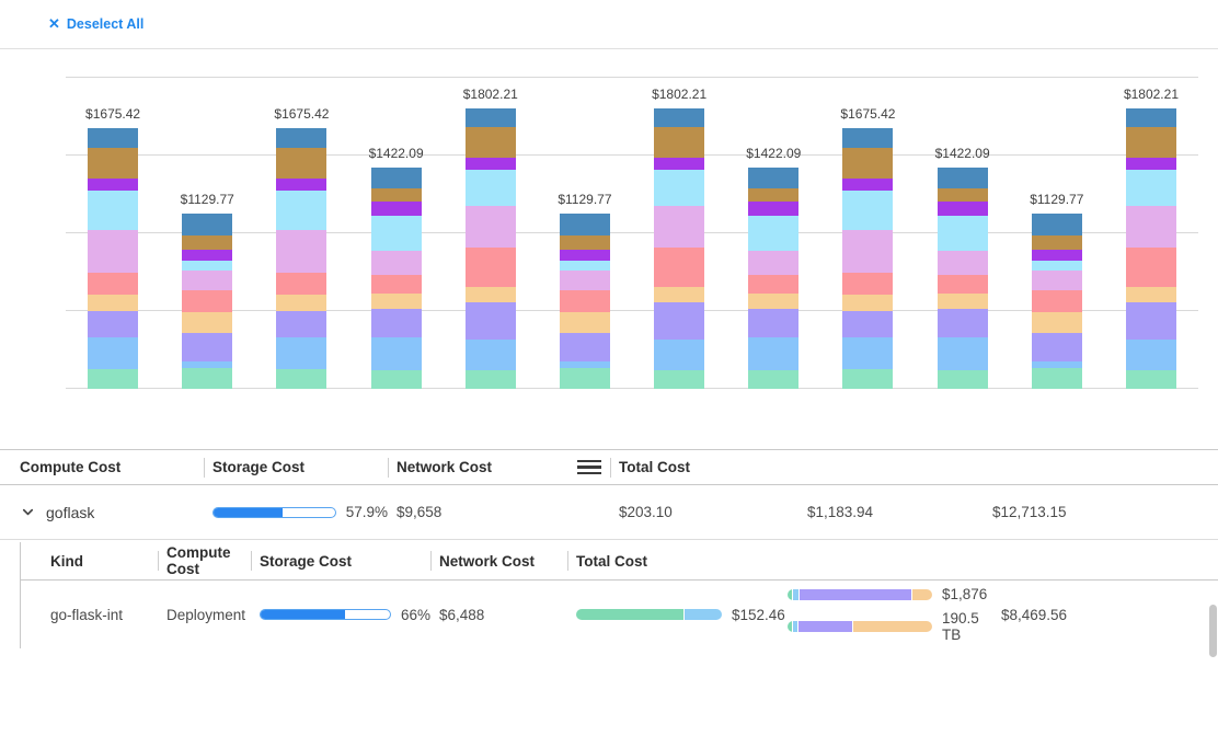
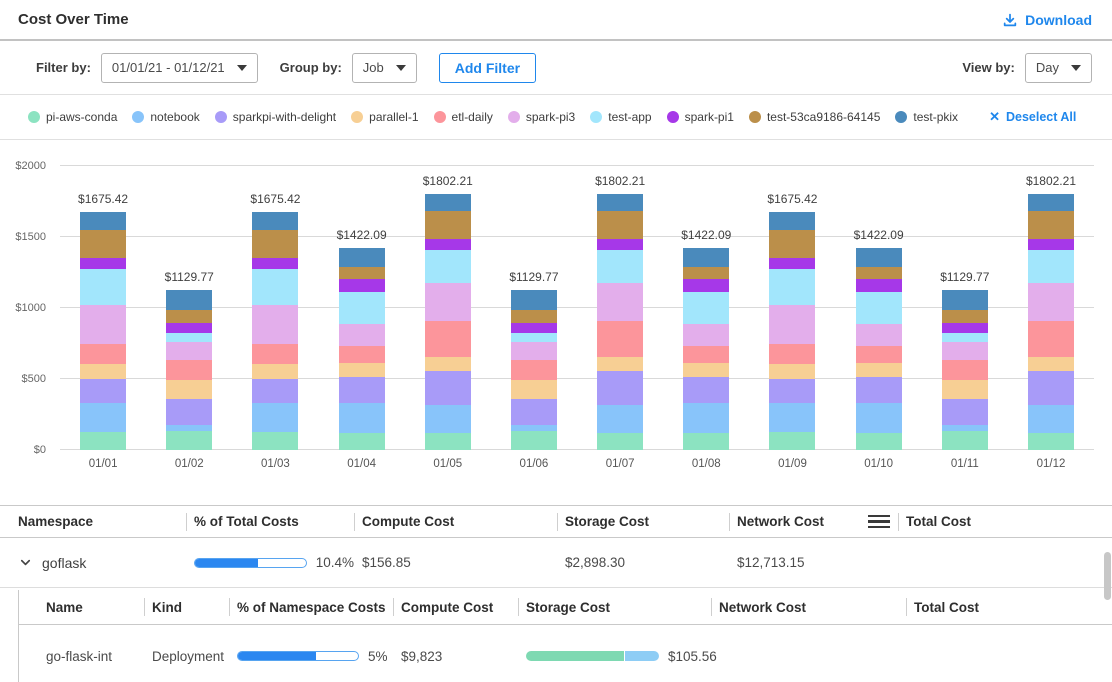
+ Cost Over Time
+ Download
+ Filter by:
+ 01/01/21 - 01/12/21
+ Group by:
+ Job
+ Add Filter
+ View by:
+ Day
+ pi-aws-conda
+ notebook
+ sparkpi-with-delight
+ parallel-1
+ etl-daily
+ spark-pi3
+ test-app
+ spark-pi1
+ test-53ca9186-64145
+ test-pkix
  ✕
  Deselect All
+ $0
+ $500
+ $1000
+ $1500
+ $2000
  $1675.42
  $1129.77
  $1675.42
  $1422.09
  $1802.21
  $1129.77
  $1802.21
  $1422.09
  $1675.42
  $1422.09
  $1129.77
  $1802.21
+ 01/01
+ 01/02
+ 01/03
+ 01/04
+ 01/05
+ 01/06
+ 01/07
+ 01/08
+ 01/09
+ 01/10
+ 01/11
+ 01/12
+ Namespace
+ % of Total Costs
  Compute Cost
  Storage Cost
  Network Cost
  Total Cost
  goflask
- 57.9%
+ 10.4%
- $9,658
- $203.10
+ $156.85
- $1,183.94
+ $2,898.30
  $12,713.15
+ Name
  Kind
+ % of Namespace Costs
  Compute Cost
  Storage Cost
  Network Cost
  Total Cost
  go-flask-int
  Deployment
- 66%
+ 5%
- $6,488
+ $9,823
- $152.46
+ $105.56
- $1,876
- 190.5 TB
- $8,469.56
